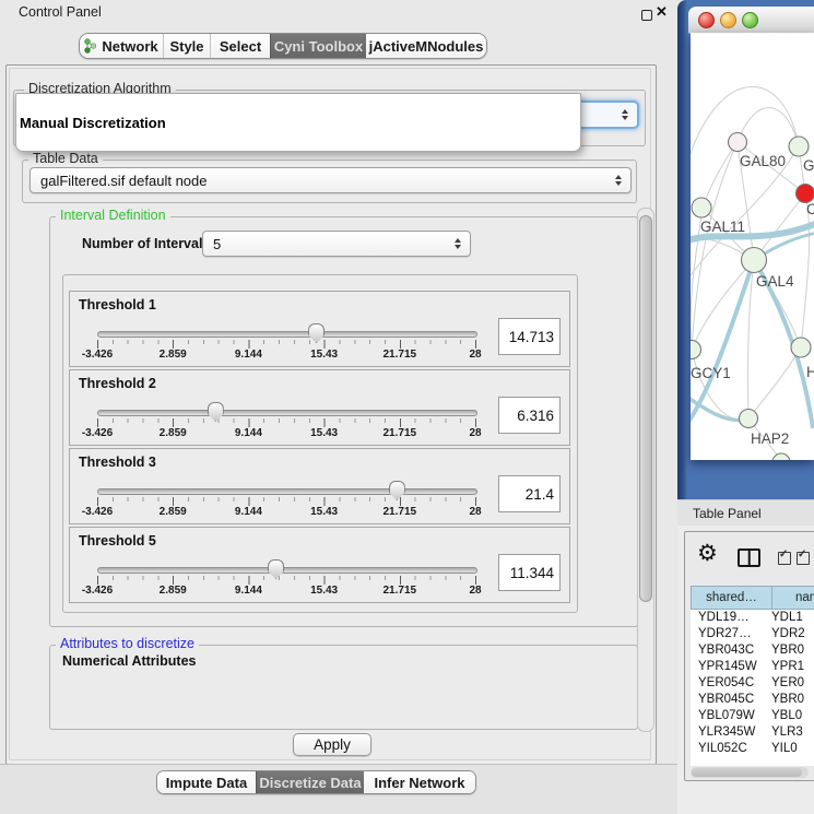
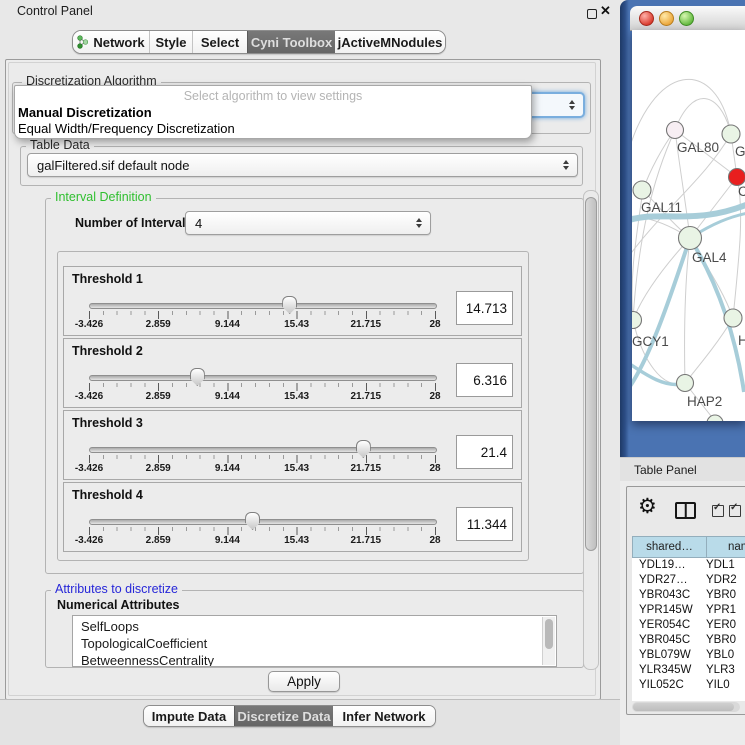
  Control Panel
  ✕
  Network
  Style
  Select
  Cyni Toolbox
  jActiveMNodules
  Discretization Algorithm
+ Select algorithm to view settings
  Manual Discretization
+ Equal Width/Frequency Discretization
  Table Data
  galFiltered.sif default node
  Interval Definition
  Number of Interval
- 5
+ 4
  Threshold 1
  -3.426
  2.859
  9.144
  15.43
  21.715
  28
  14.713
  Threshold 2
  -3.426
  2.859
  9.144
  15.43
  21.715
  28
  6.316
  Threshold 3
  -3.426
  2.859
  9.144
  15.43
  21.715
  28
  21.4
- Threshold 5
+ Threshold 4
  -3.426
  2.859
  9.144
  15.43
  21.715
  28
  11.344
  Attributes to discretize
  Numerical Attributes
+ SelfLoops
+ TopologicalCoefficient
+ BetweennessCentrality
  Apply
  Impute Data
  Discretize Data
  Infer Network
  GAL80
  G
  C
  GAL11
  GAL4
  GCY1
  H
  HAP2
  Table Panel
  ⚙
  shared…
  YDL19…
  YDL1
  YDR27…
  YDR2
  YBR043C
  YBR0
  YPR145W
  YPR1
  YER054C
  YER0
  YBR045C
  YBR0
  YBL079W
  YBL0
  YLR345W
  YLR3
  YIL052C
  YIL0
